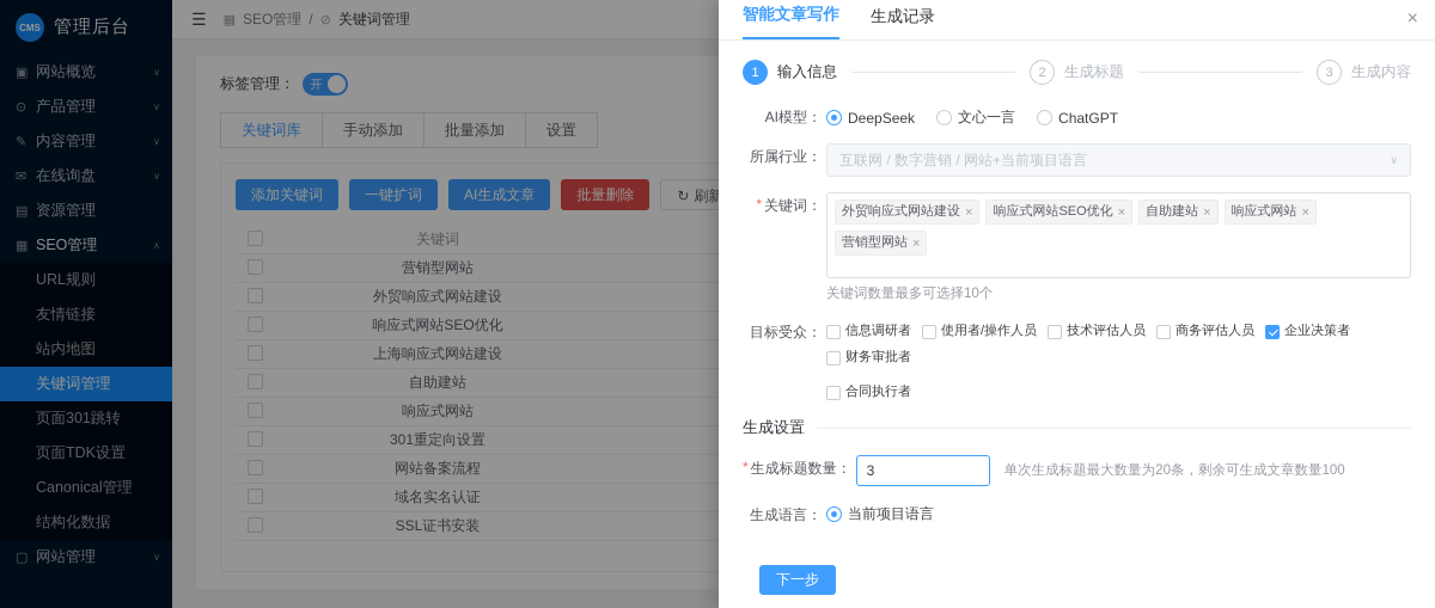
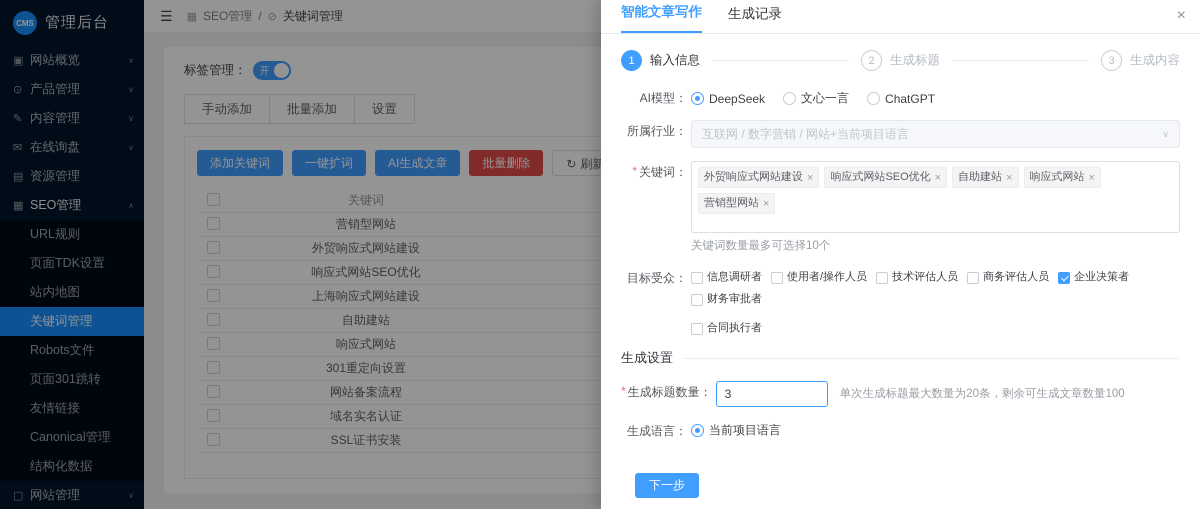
  CMS
  管理后台
  ▣
  网站概览
  ∨
  ⊙
  产品管理
  ∨
  ✎
  内容管理
  ∨
  ✉
  在线询盘
  ∨
  ▤
  资源管理
  ▦
  SEO管理
  ∧
  URL规则
- 友情链接
+ 页面TDK设置
  站内地图
  关键词管理
+ Robots文件
  页面301跳转
- 页面TDK设置
+ 友情链接
  Canonical管理
  结构化数据
  ▢
  网站管理
  ∨
  ☰
  ▦
  SEO管理
  /
  ⊘
  关键词管理
  标签管理：
  开
- 关键词库
  手动添加
  批量添加
  设置
  添加关键词
  一键扩词
  AI生成文章
  批量删除
  ↻ 刷新
  关键词
  营销型网站
  外贸响应式网站建设
  响应式网站SEO优化
  上海响应式网站建设
  自助建站
  响应式网站
  301重定向设置
  网站备案流程
  域名实名认证
  SSL证书安装
  智能文章写作
  生成记录
  ×
  1
  输入信息
  2
  生成标题
  3
  生成内容
  AI模型：
  DeepSeek
  文心一言
  ChatGPT
  所属行业：
  互联网 / 数字营销 / 网站+当前项目语言
  ∨
  *
  关键词：
  外贸响应式网站建设
  ×
  响应式网站SEO优化
  ×
  自助建站
  ×
  响应式网站
  ×
  营销型网站
  ×
  关键词数量最多可选择10个
  目标受众：
  信息调研者
  使用者/操作人员
  技术评估人员
  商务评估人员
  企业决策者
  财务审批者
  合同执行者
  生成设置
  *
  生成标题数量：
  3
  单次生成标题最大数量为20条，剩余可生成文章数量100
  生成语言：
  当前项目语言
  下一步
